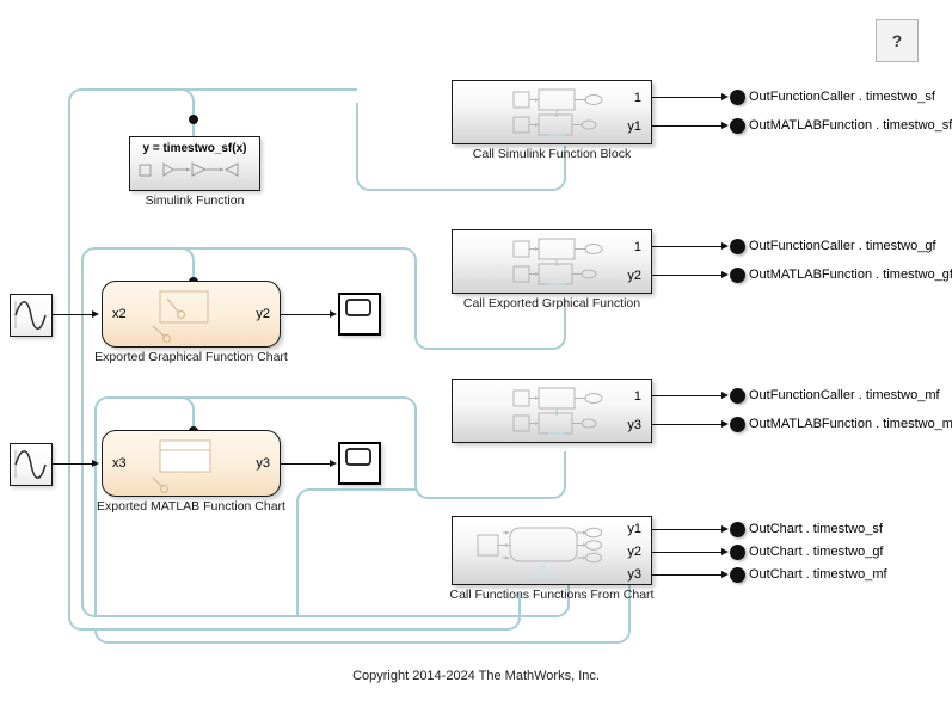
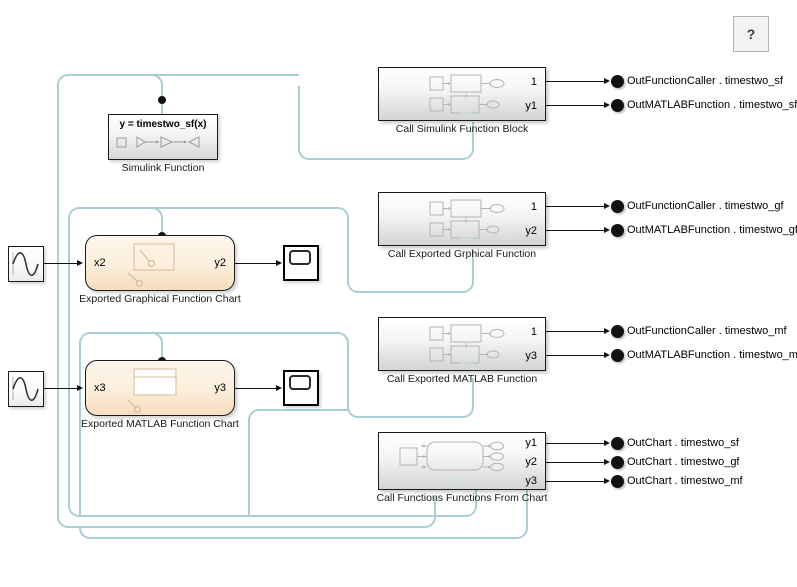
  ?
  y = timestwo_sf(x)
  Simulink Function
  x2
  y2
  Exported Graphical Function Chart
  x3
  y3
  Exported MATLAB Function Chart
  1
  y1
  Call Simulink Function Block
  1
  y2
  Call Exported Grphical Function
  1
  y3
+ Call Exported MATLAB Function
  y1
  y2
  y3
  Call Functions Functions From Chart
  OutFunctionCaller . timestwo_sf
  OutMATLABFunction . timestwo_sf
  OutFunctionCaller . timestwo_gf
  OutMATLABFunction . timestwo_gf
  OutFunctionCaller . timestwo_mf
  OutMATLABFunction . timestwo_m
  OutChart . timestwo_sf
  OutChart . timestwo_gf
  OutChart . timestwo_mf
- Copyright 2014-2024 The MathWorks, Inc.
